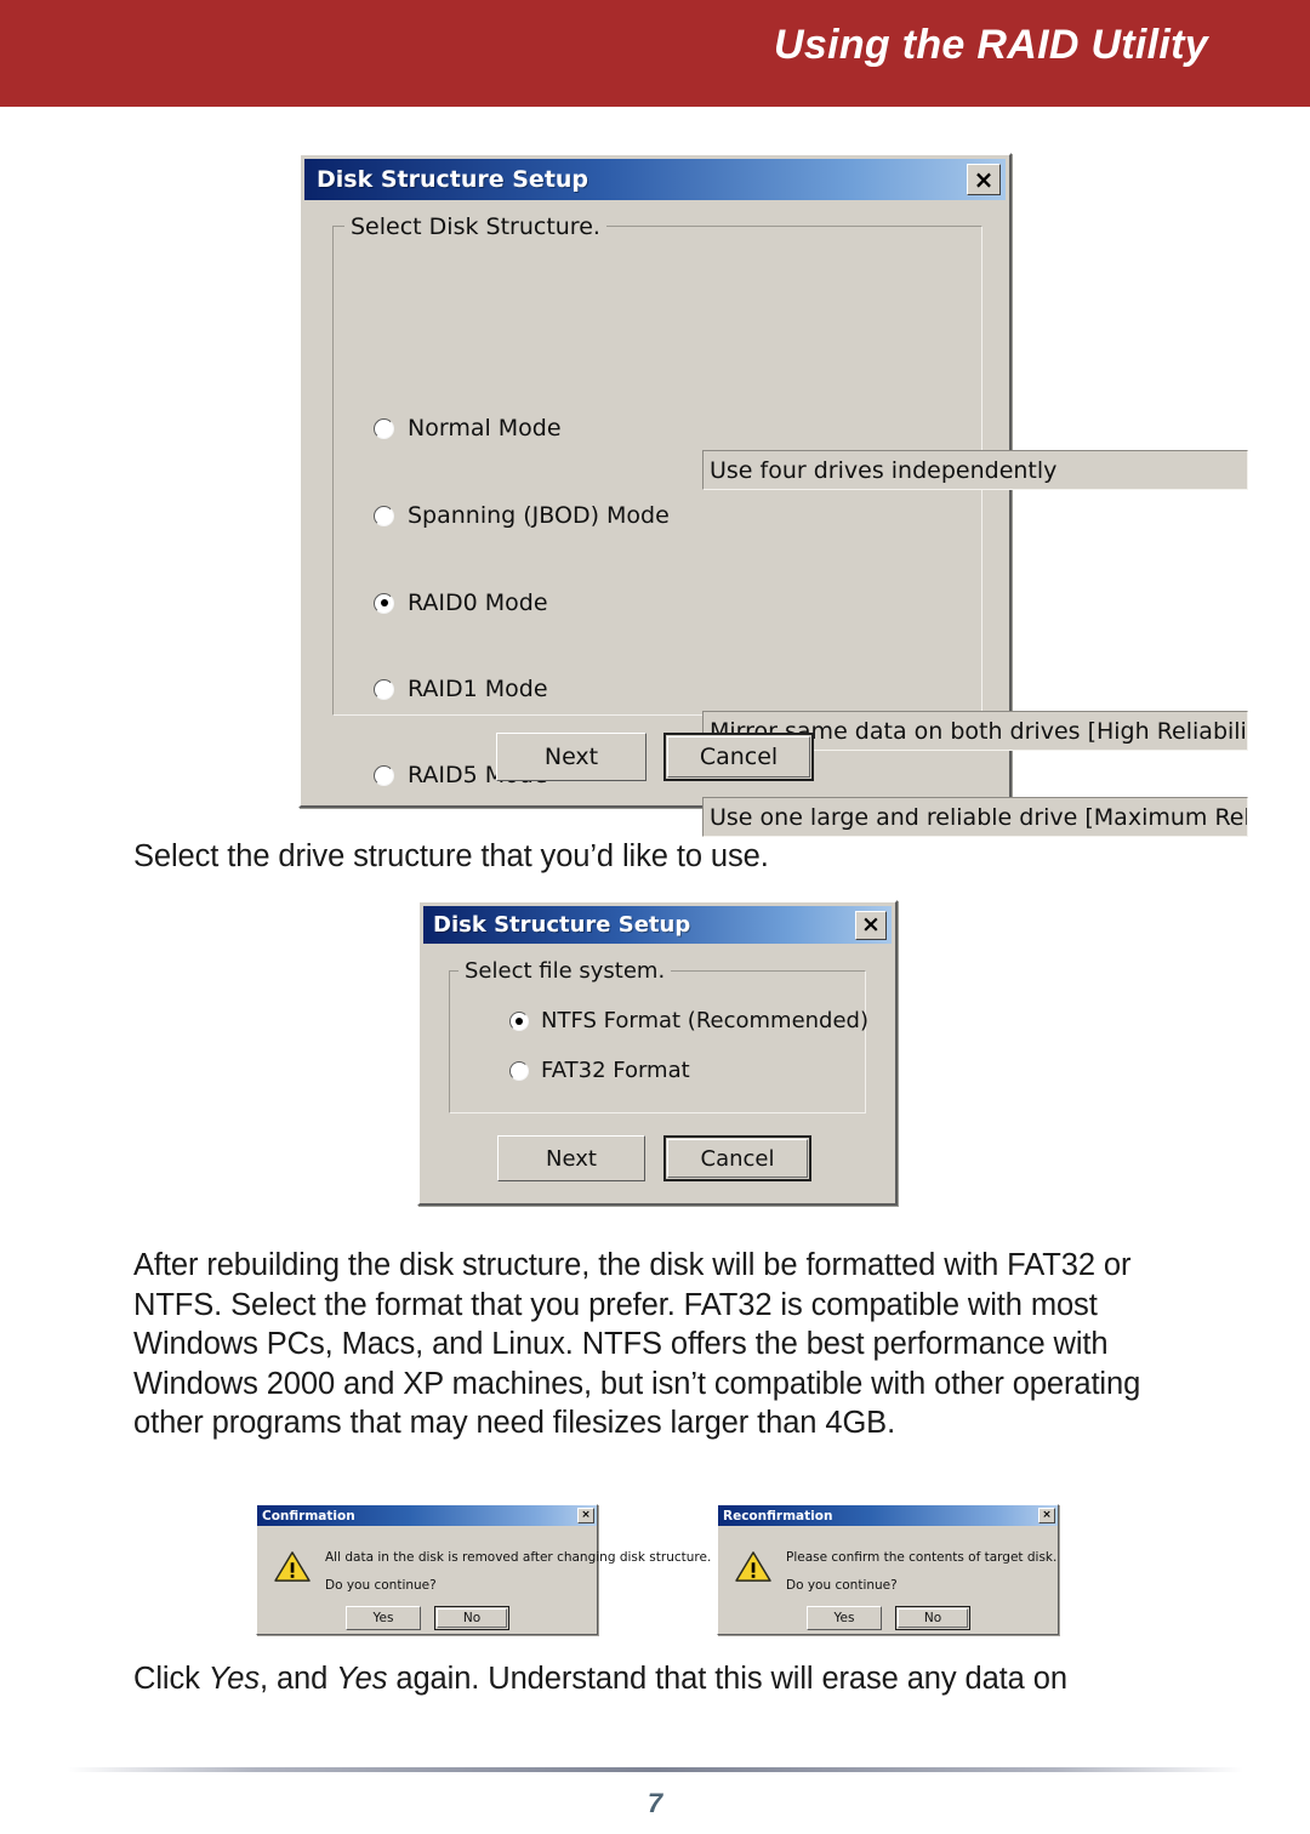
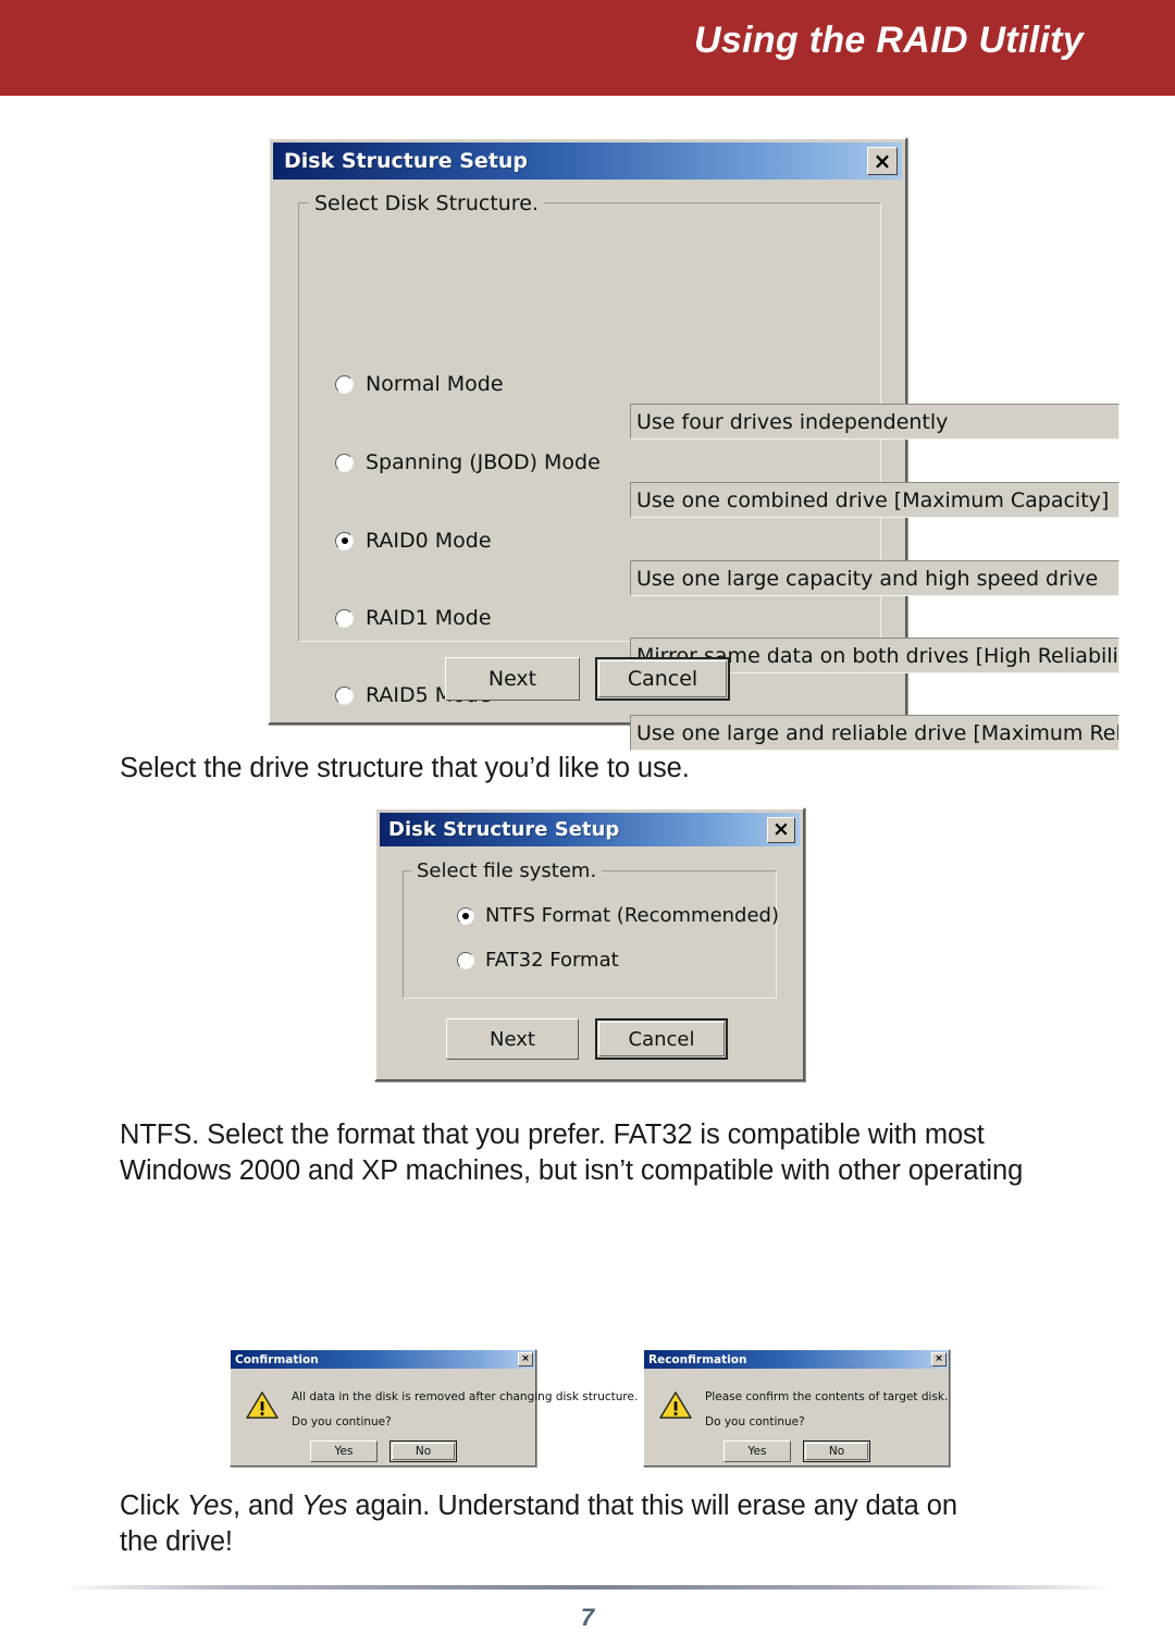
  Using the RAID Utility
  Disk Structure Setup
  ×
  Select Disk Structure.
  Normal Mode
  Use four drives independently
  Spanning (JBOD) Mode
+ Use one combined drive [Maximum Capacity]
  RAID0 Mode
+ Use one large capacity and high speed drive
  RAID1 Mode
  Mirror same data on both drives [High Reliabili
  Use one large and reliable drive [Maximum Rel
  Next
  Cancel
  Select the drive structure that you’d like to use.
  Disk Structure Setup
  ×
  Select file system.
  NTFS Format (Recommended)
  FAT32 Format
  Next
  Cancel
- After rebuilding the disk structure, the disk will be formatted with FAT32 or
  NTFS. Select the format that you prefer. FAT32 is compatible with most
- Windows PCs, Macs, and Linux. NTFS offers the best performance with
  Windows 2000 and XP machines, but isn’t compatible with other operating
- other programs that may need filesizes larger than 4GB.
  Confirmation
  ×
  All data in the disk is removed after changing disk structure.
  Do you continue?
  Yes
  No
  Reconfirmation
  ×
  Please confirm the contents of target disk.
  Do you continue?
  Yes
  No
  Click Yes, and Yes again. Understand that this will erase any data on
+ the drive!
  7
